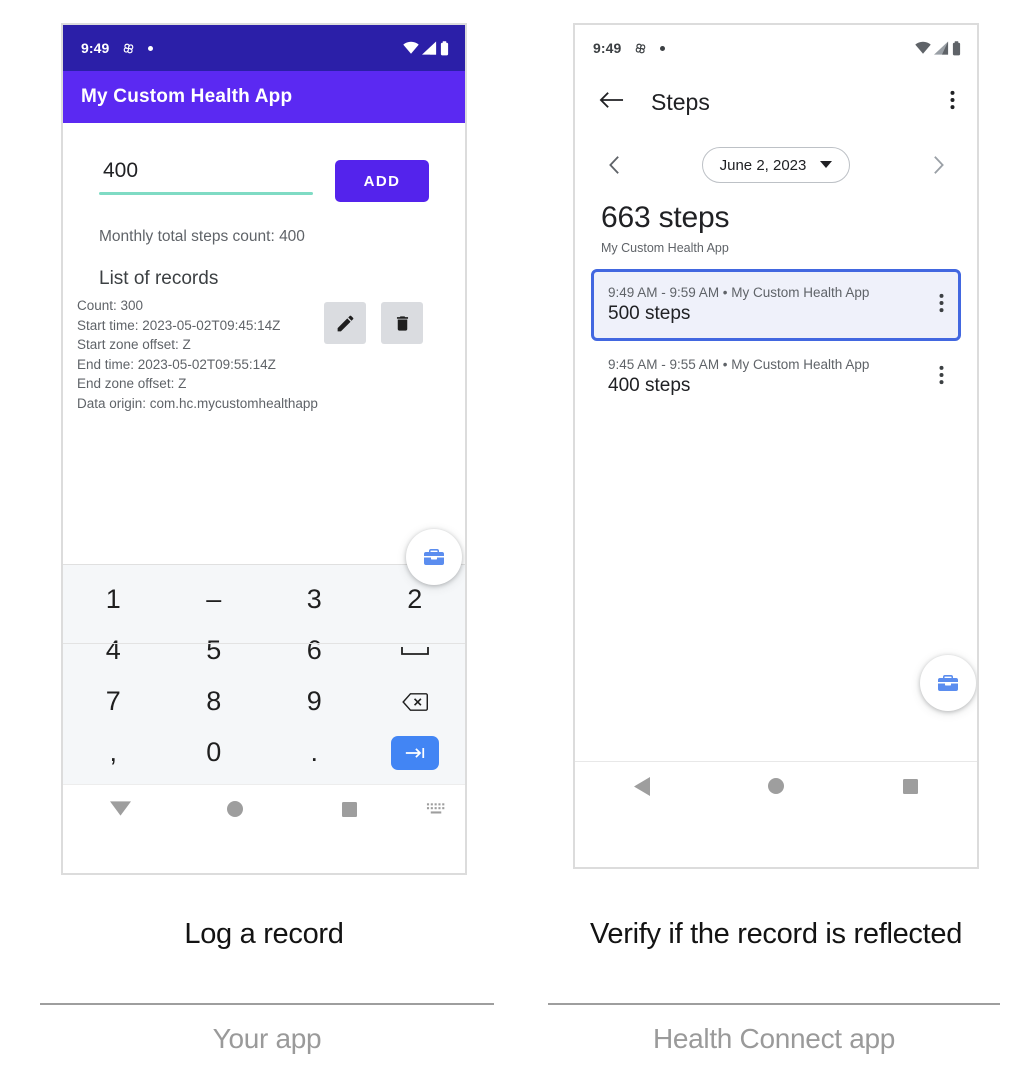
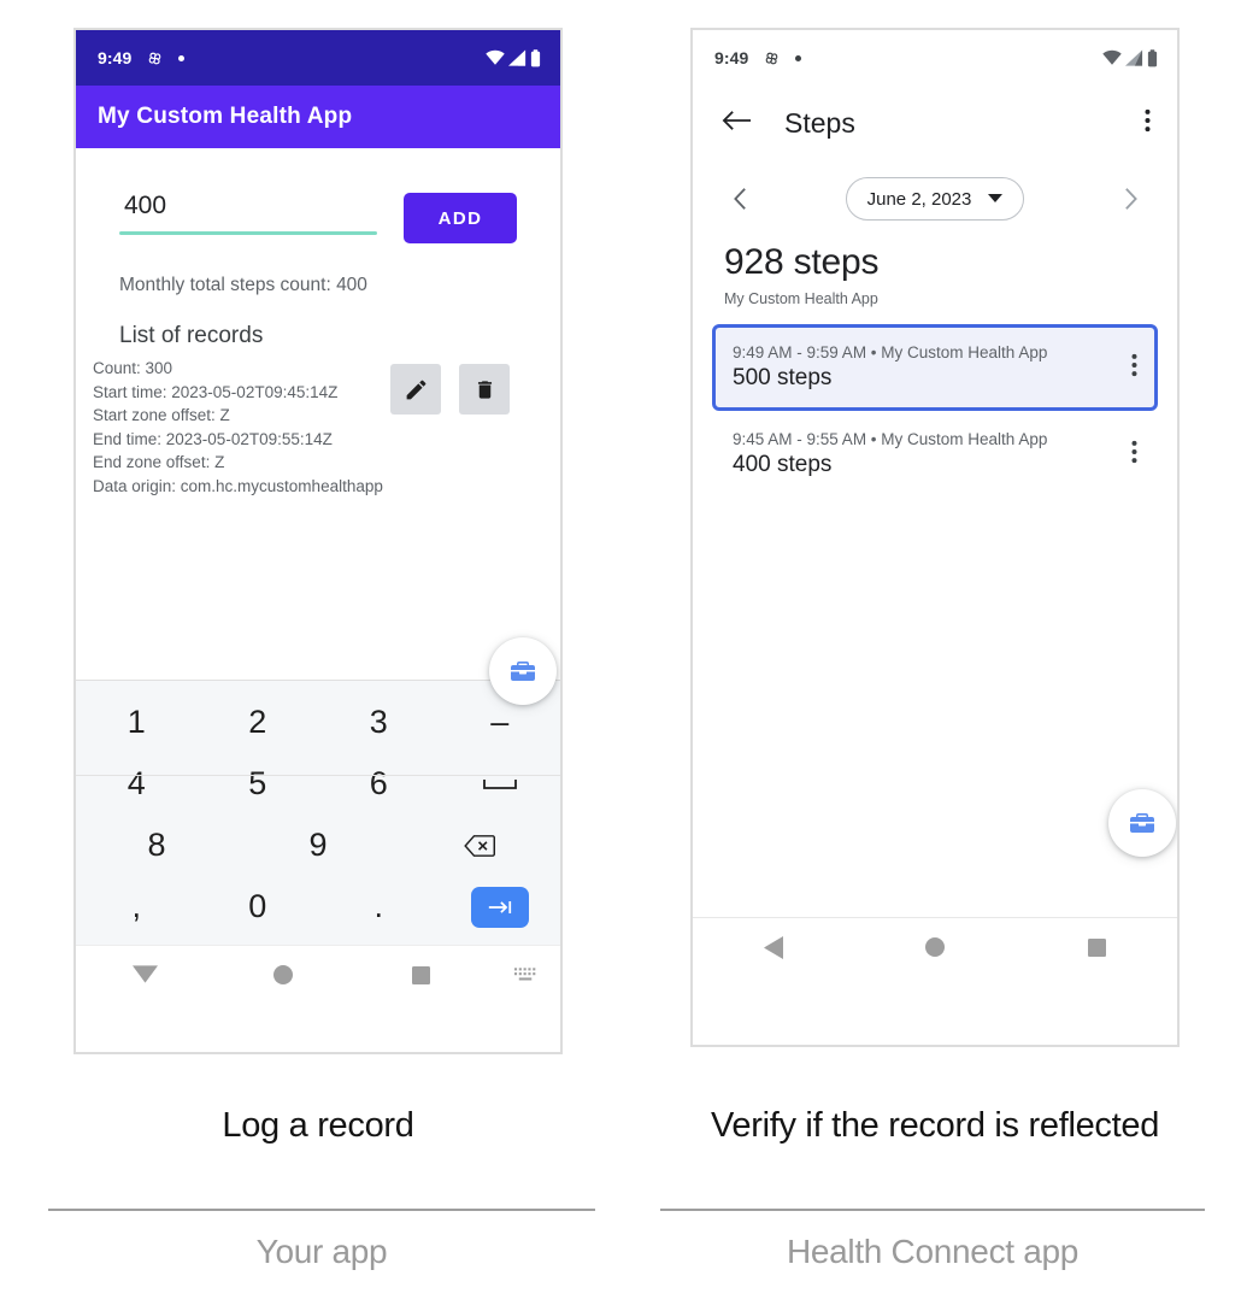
  9:49
  My Custom Health App
  400
  ADD
  Monthly total steps count: 400
  List of records
  Count: 300
  Start time: 2023-05-02T09:45:14Z
  Start zone offset: Z
  End time: 2023-05-02T09:55:14Z
  End zone offset: Z
  Data origin: com.hc.mycustomhealthapp
  1
- –
+ 2
  3
- 2
+ –
  4
  5
  6
- 7
  8
  9
  ,
  0
  .
  9:49
  Steps
  June 2, 2023
- 663 steps
+ 928 steps
  My Custom Health App
  9:49 AM - 9:59 AM • My Custom Health App
  500 steps
  9:45 AM - 9:55 AM • My Custom Health App
  400 steps
  Log a record
  Verify if the record is reflected
  Your app
  Health Connect app
